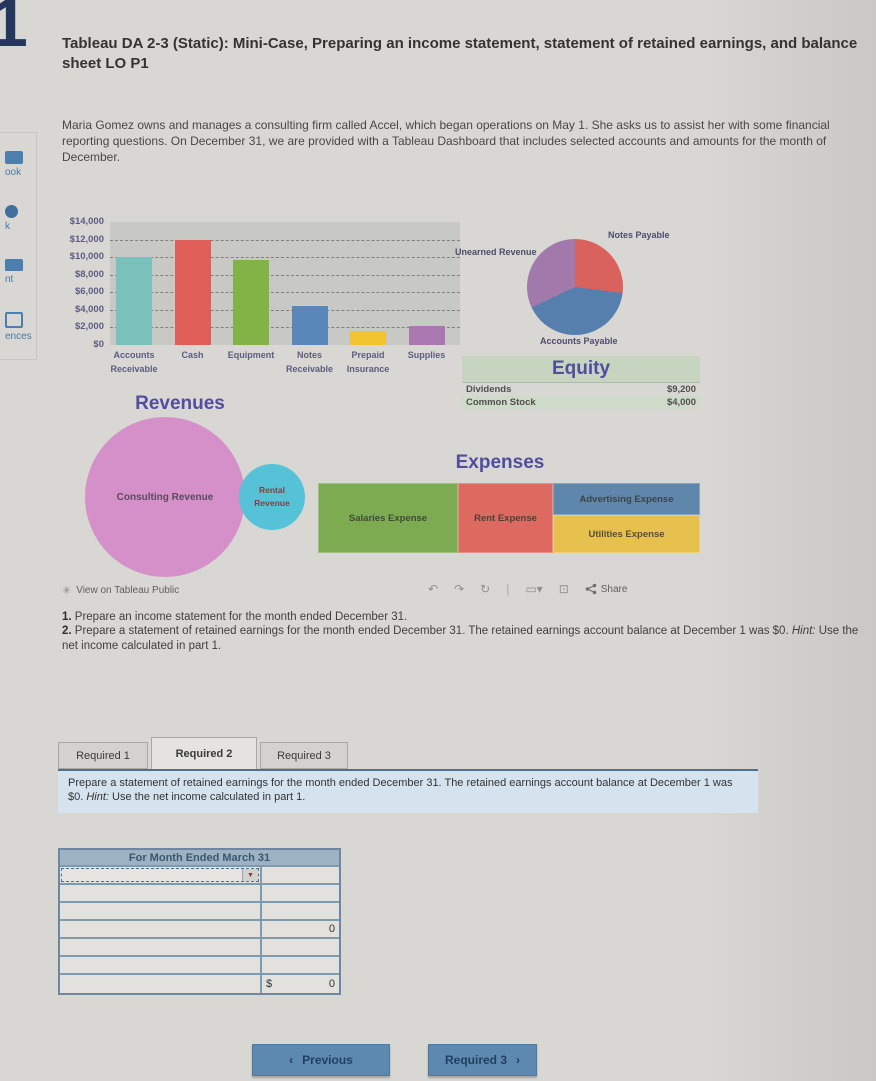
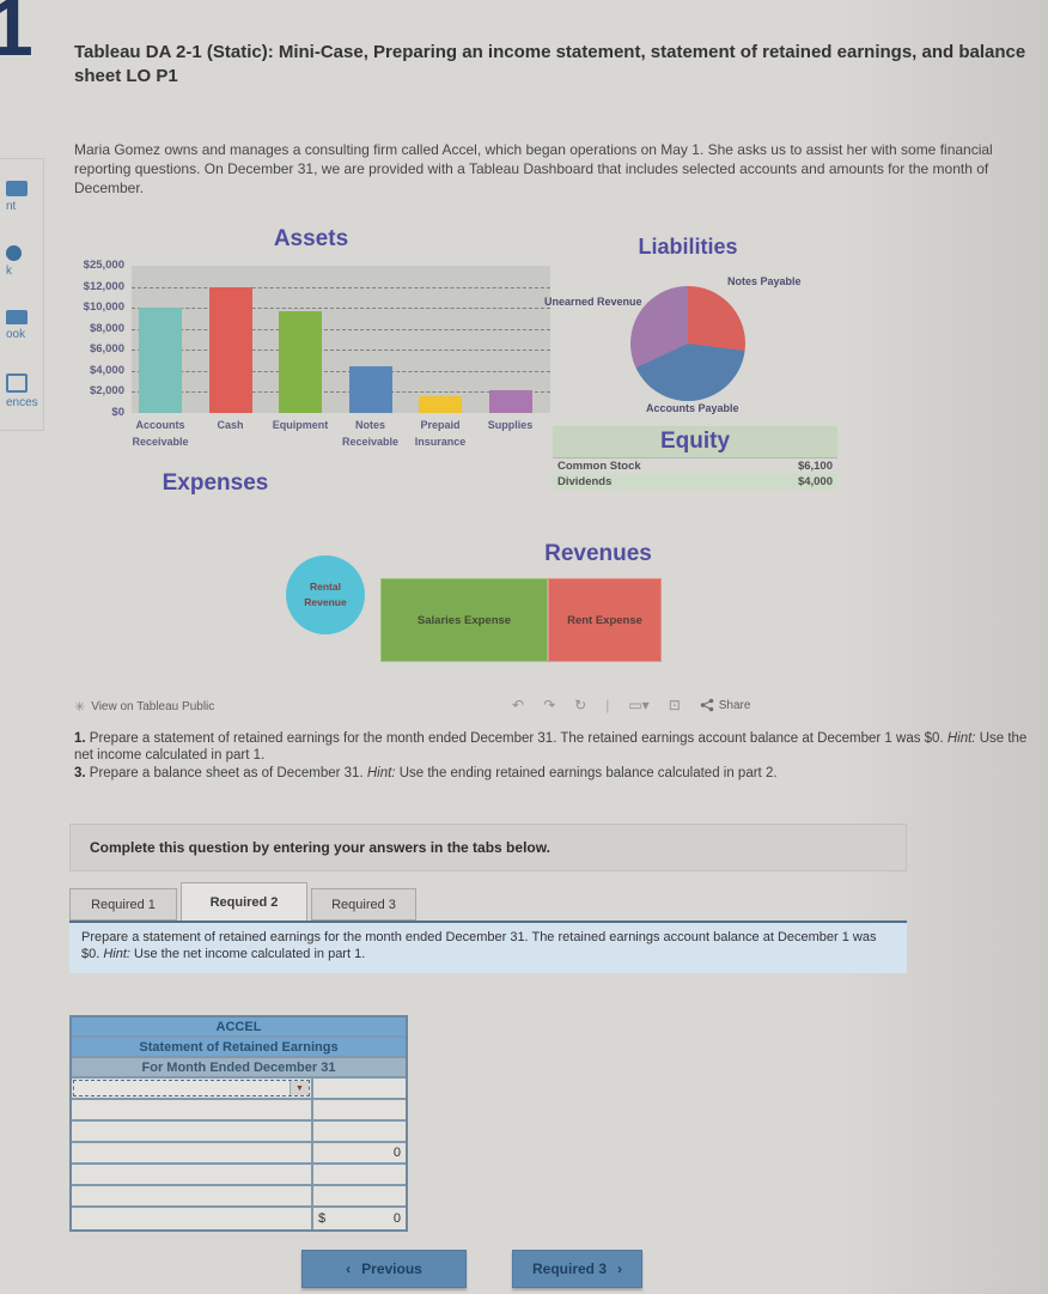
  1
- ook
+ nt
  k
- nt
+ ook
  ences
- Tableau DA 2-3 (Static): Mini-Case, Preparing an income statement, statement of retained earnings, and balance sheet LO P1
+ Tableau DA 2-1 (Static): Mini-Case, Preparing an income statement, statement of retained earnings, and balance sheet LO P1
  Maria Gomez owns and manages a consulting firm called Accel, which began operations on May 1. She asks us to assist her with some financial reporting questions. On December 31, we are provided with a Tableau Dashboard that includes selected accounts and amounts for the month of December.
+ Assets
  $0
  $2,000
  $4,000
  $6,000
  $8,000
  $10,000
  $12,000
- $14,000
+ $25,000
  Accounts
  Receivable
  Cash
  Equipment
  Notes
  Receivable
  Prepaid
  Insurance
  Supplies
+ Liabilities
  Unearned Revenue
  Notes Payable
  Accounts Payable
  Equity
- Dividends
+ Common Stock
- $9,200
+ $6,100
- Common Stock
+ Dividends
  $4,000
- Revenues
+ Expenses
- Consulting Revenue
  Rental
  Revenue
- Expenses
+ Revenues
  Salaries Expense
  Rent Expense
- Advertising Expense
- Utilities Expense
  ✳
  View on Tableau Public
  ↶
  ↷
  ↻
  |
  ▭▾
  ⊡
  Share
- 1. Prepare an income statement for the month ended December 31.
- 2. Prepare a statement of retained earnings for the month ended December 31. The retained earnings account balance at December 1 was $0. Hint: Use the net income calculated in part 1.
+ 1. Prepare a statement of retained earnings for the month ended December 31. The retained earnings account balance at December 1 was $0. Hint: Use the net income calculated in part 1.
+ 3. Prepare a balance sheet as of December 31. Hint: Use the ending retained earnings balance calculated in part 2.
+ Complete this question by entering your answers in the tabs below.
  Required 1
  Required 2
  Required 3
  Prepare a statement of retained earnings for the month ended December 31. The retained earnings account balance at December 1 was $0. Hint: Use the net income calculated in part 1.
+ ACCEL
+ Statement of Retained Earnings
- For Month Ended March 31
+ For Month Ended December 31
  0
  $
  0
  ‹
  Previous
  Required 3
  ›
